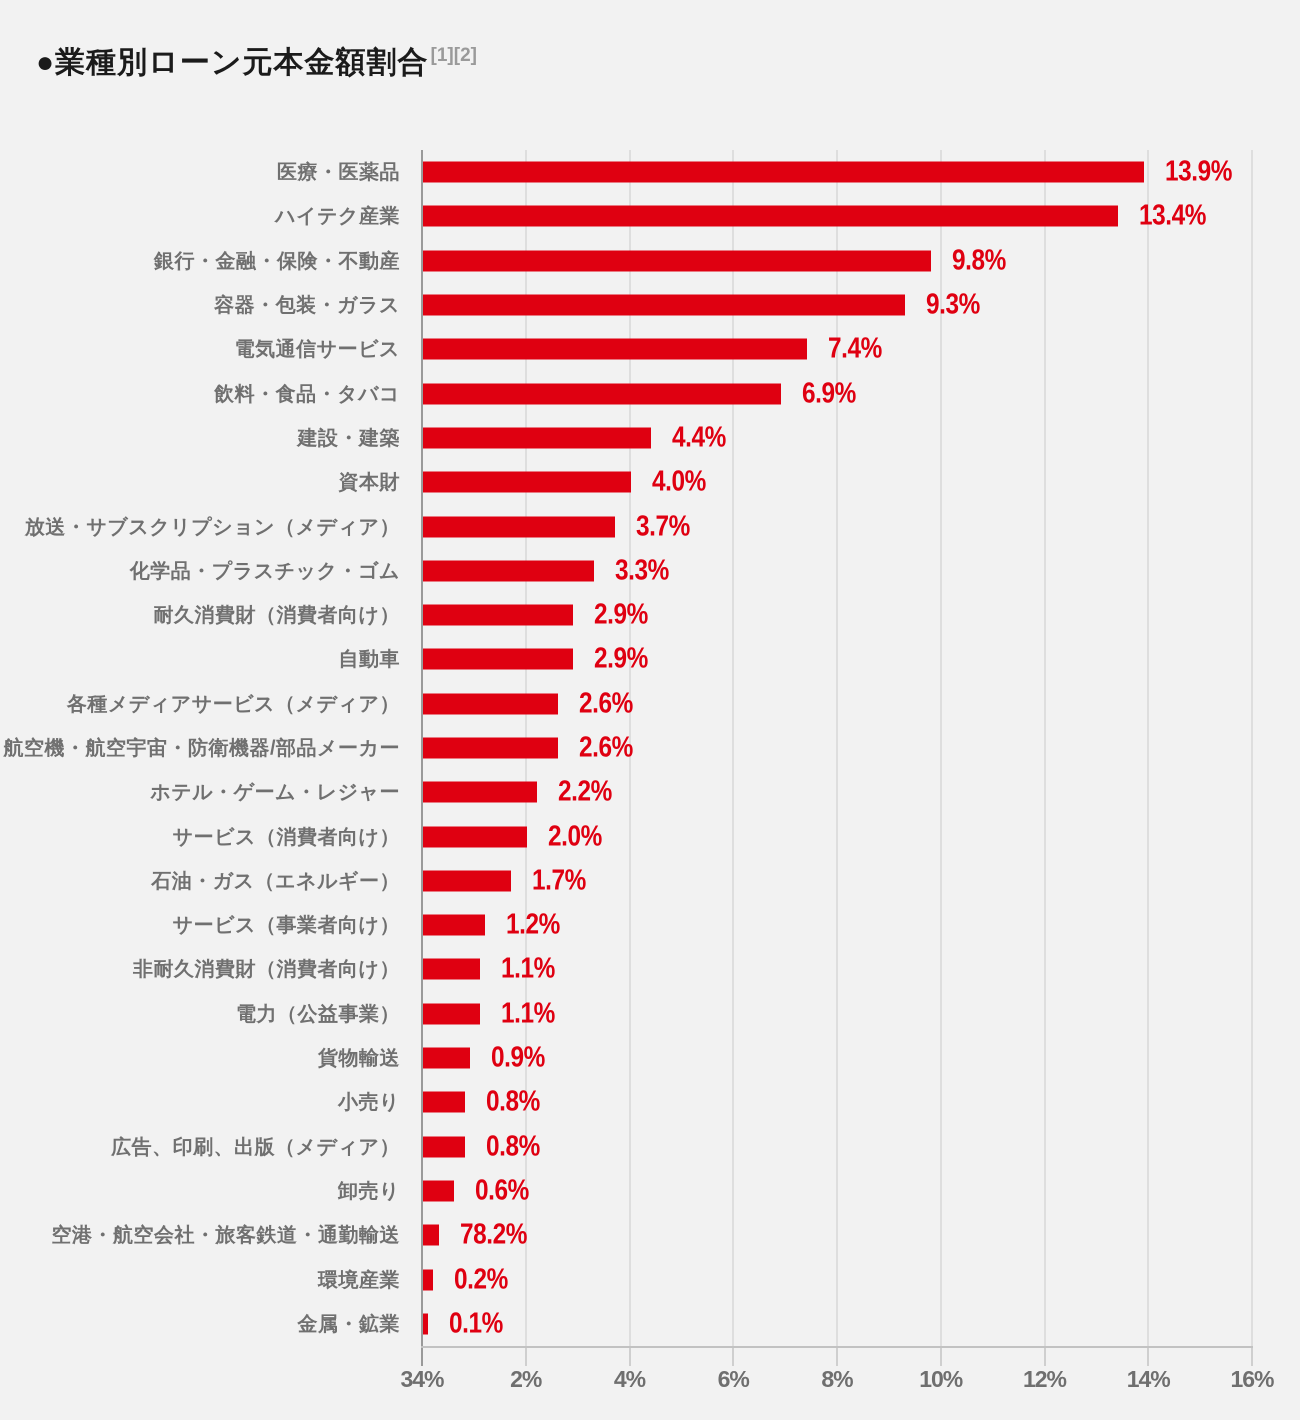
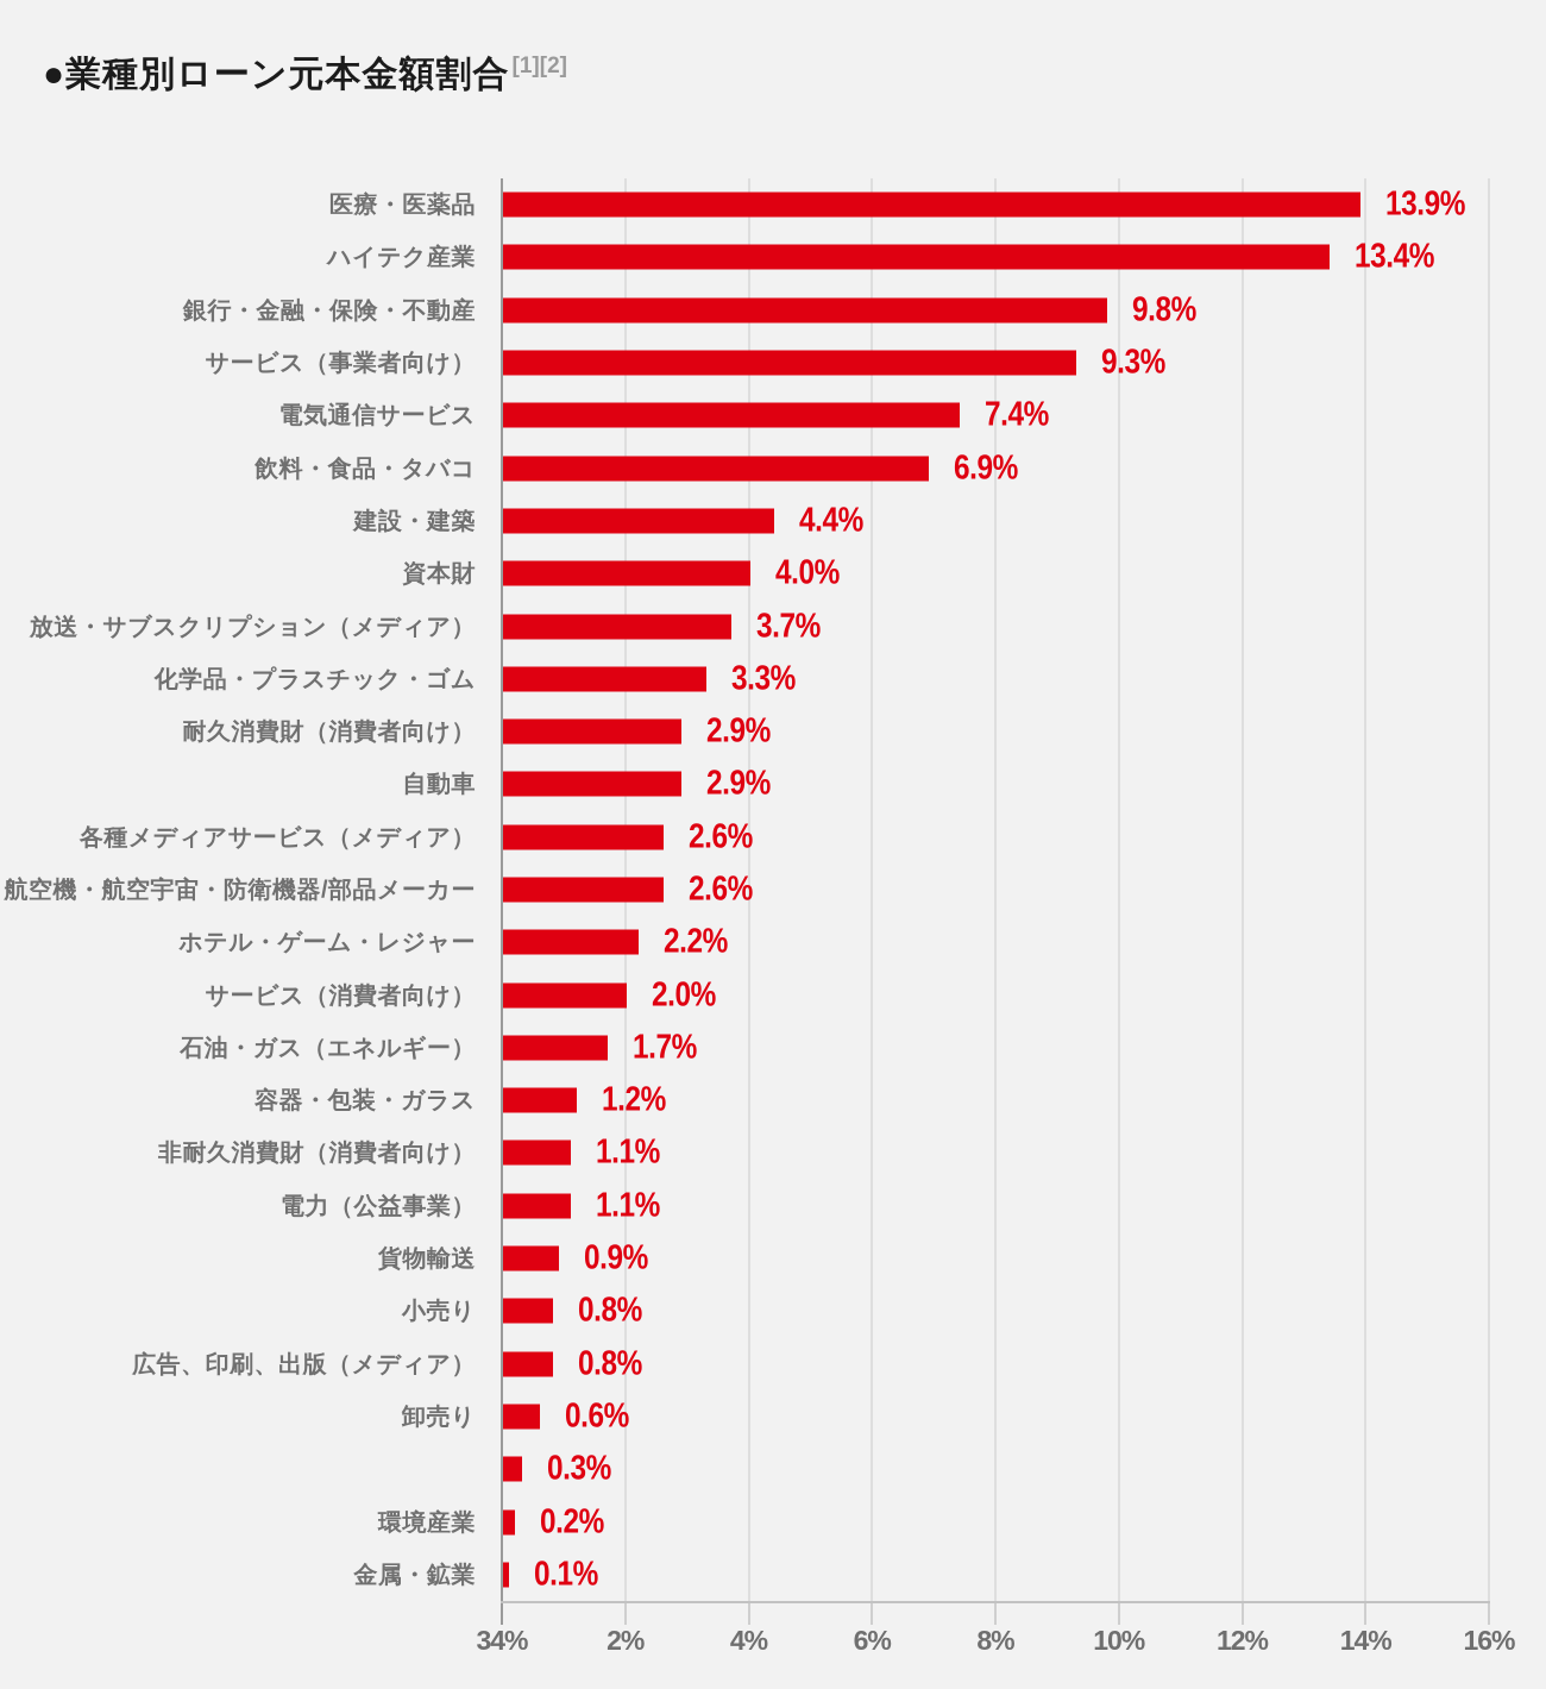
  ●業種別ローン元本金額割合[1][2]
  医療・医薬品
  13.9%
  ハイテク産業
  13.4%
  銀行・金融・保険・不動産
  9.8%
- 容器・包装・ガラス
+ サービス（事業者向け）
  9.3%
  電気通信サービス
  7.4%
  飲料・食品・タバコ
  6.9%
  建設・建築
  4.4%
  資本財
  4.0%
  放送・サブスクリプション（メディア）
  3.7%
  化学品・プラスチック・ゴム
  3.3%
  耐久消費財（消費者向け）
  2.9%
  自動車
  2.9%
  各種メディアサービス（メディア）
  2.6%
  航空機・航空宇宙・防衛機器/部品メーカー
  2.6%
  ホテル・ゲーム・レジャー
  2.2%
  サービス（消費者向け）
  2.0%
  石油・ガス（エネルギー）
  1.7%
- サービス（事業者向け）
+ 容器・包装・ガラス
  1.2%
  非耐久消費財（消費者向け）
  1.1%
  電力（公益事業）
  1.1%
  貨物輸送
  0.9%
  小売り
  0.8%
  広告、印刷、出版（メディア）
  0.8%
  卸売り
  0.6%
- 空港・航空会社・旅客鉄道・通勤輸送
- 78.2%
+ 0.3%
  環境産業
  0.2%
  金属・鉱業
  0.1%
  34%
  2%
  4%
  6%
  8%
  10%
  12%
  14%
  16%
